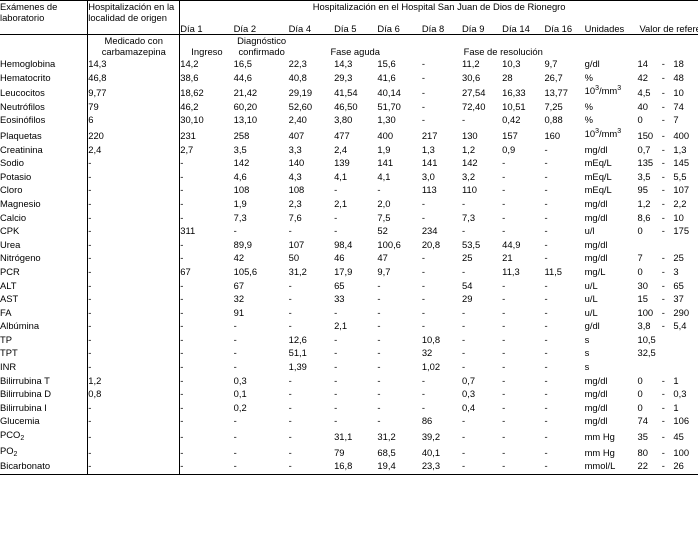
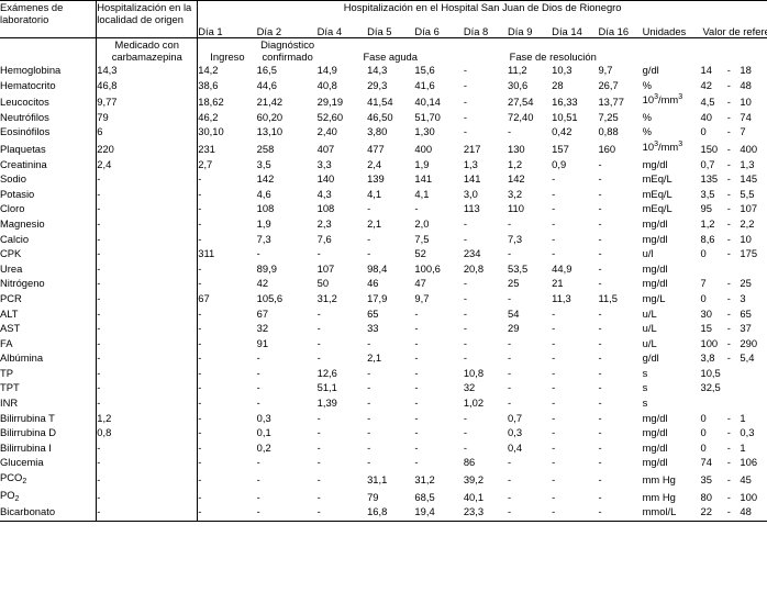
  Exámenes de laboratorio	Hospitalización en la localidad de origen	Hospitalización en el Hospital San Juan de Dios de Rionegro
  		Día 1	Día 2	Día 4	Día 5	Día 6	Día 8	Día 9	Día 14	Día 16	Unidades	Valor de refer
  	Medicado con carbamazepina	Ingreso	Diagnóstico confirmado	Fase aguda		Fase de resolución
- Hemoglobina	14,3	14,2	16,5	22,3	14,3	15,6	-	11,2	10,3	9,7	g/dl	14	-	18
+ Hemoglobina	14,3	14,2	16,5	14,9	14,3	15,6	-	11,2	10,3	9,7	g/dl	14	-	18
  Hematocrito	46,8	38,6	44,6	40,8	29,3	41,6	-	30,6	28	26,7	%	42	-	48
  Leucocitos	9,77	18,62	21,42	29,19	41,54	40,14	-	27,54	16,33	13,77	10 /mm	4,5	-	10
  Neutrófilos	79	46,2	60,20	52,60	46,50	51,70	-	72,40	10,51	7,25	%	40	-	74
  Eosinófilos	6	30,10	13,10	2,40	3,80	1,30	-	-	0,42	0,88	%	0	-	7
  Plaquetas	220	231	258	407	477	400	217	130	157	160	10 /mm	150	-	400
  Creatinina	2,4	2,7	3,5	3,3	2,4	1,9	1,3	1,2	0,9	-	mg/dl	0,7	-	1,3
  Sodio	-	-	142	140	139	141	141	142	-	-	mEq/L	135	-	145
  Potasio	-	-	4,6	4,3	4,1	4,1	3,0	3,2	-	-	mEq/L	3,5	-	5,5
  Cloro	-	-	108	108	-	-	113	110	-	-	mEq/L	95	-	107
  Magnesio	-	-	1,9	2,3	2,1	2,0	-	-	-	-	mg/dl	1,2	-	2,2
  Calcio	-	-	7,3	7,6	-	7,5	-	7,3	-	-	mg/dl	8,6	-	10
  CPK	-	311	-	-	-	52	234	-	-	-	u/l	0	-	175
  Urea	-	-	89,9	107	98,4	100,6	20,8	53,5	44,9	-	mg/dl
  Nitrógeno	-	-	42	50	46	47	-	25	21	-	mg/dl	7	-	25
  PCR	-	67	105,6	31,2	17,9	9,7	-	-	11,3	11,5	mg/L	0	-	3
  ALT	-	-	67	-	65	-	-	54	-	-	u/L	30	-	65
  AST	-	-	32	-	33	-	-	29	-	-	u/L	15	-	37
  FA	-	-	91	-	-	-	-	-	-	-	u/L	100	-	290
  Albúmina	-	-	-	-	2,1	-	-	-	-	-	g/dl	3,8	-	5,4
  TP	-	-	-	12,6	-	-	10,8	-	-	-	s	10,5
  TPT	-	-	-	51,1	-	-	32	-	-	-	s	32,5
  INR	-	-	-	1,39	-	-	1,02	-	-	-	s
  Bilirrubina T	1,2	-	0,3	-	-	-	-	0,7	-	-	mg/dl	0	-	1
  Bilirrubina D	0,8	-	0,1	-	-	-	-	0,3	-	-	mg/dl	0	-	0,3
  Bilirrubina I	-	-	0,2	-	-	-	-	0,4	-	-	mg/dl	0	-	1
  Glucemia	-	-	-	-	-	-	86	-	-	-	mg/dl	74	-	106
  PCO	-	-	-	-	31,1	31,2	39,2	-	-	-	mm Hg	35	-	45
  PO	-	-	-	-	79	68,5	40,1	-	-	-	mm Hg	80	-	100
- Bicarbonato	-	-	-	-	16,8	19,4	23,3	-	-	-	mmol/L	22	-	26
+ Bicarbonato	-	-	-	-	16,8	19,4	23,3	-	-	-	mmol/L	22	-	48
